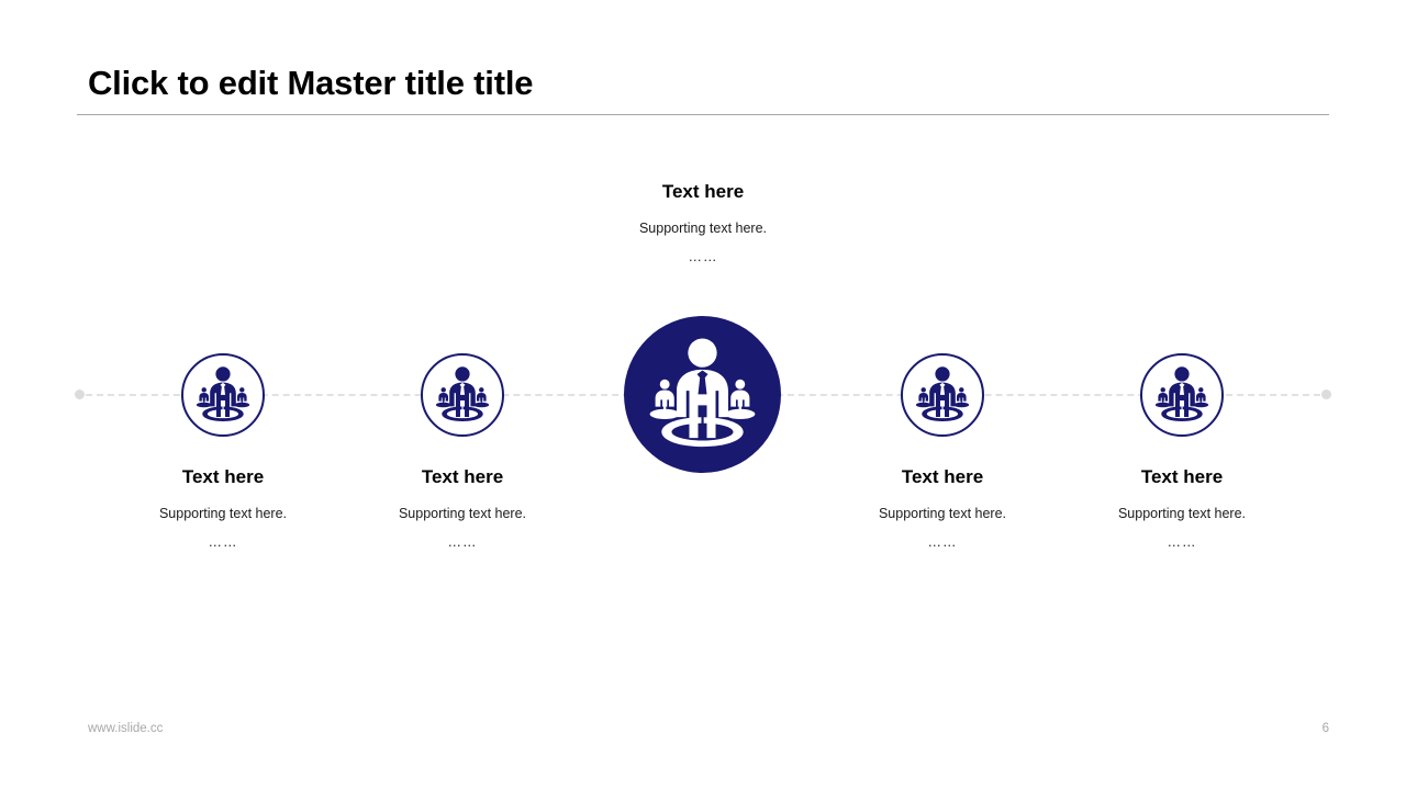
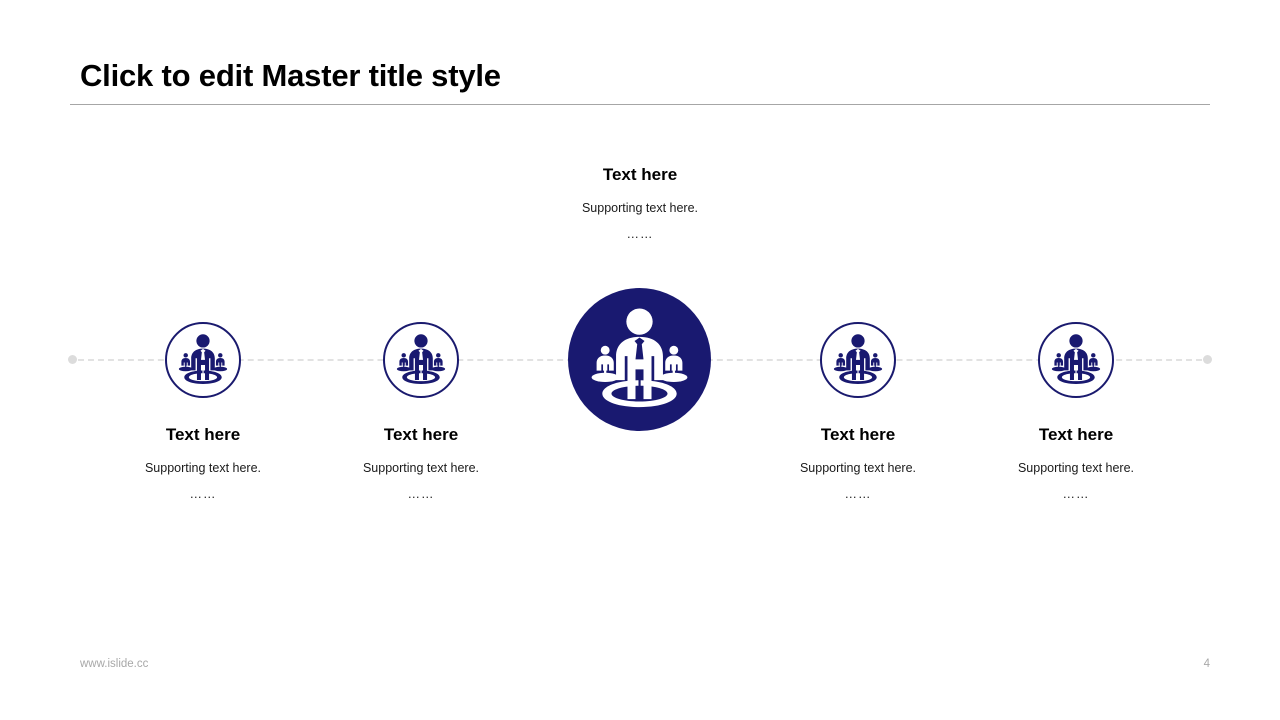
- Click to edit Master title title
+ Click to edit Master title style
  Text here
  Supporting text here.
  ……
  Text here
  Supporting text here.
  ……
  Text here
  Supporting text here.
  ……
  Text here
  Supporting text here.
  ……
  Text here
  Supporting text here.
  ……
  www.islide.cc
- 6
+ 4
